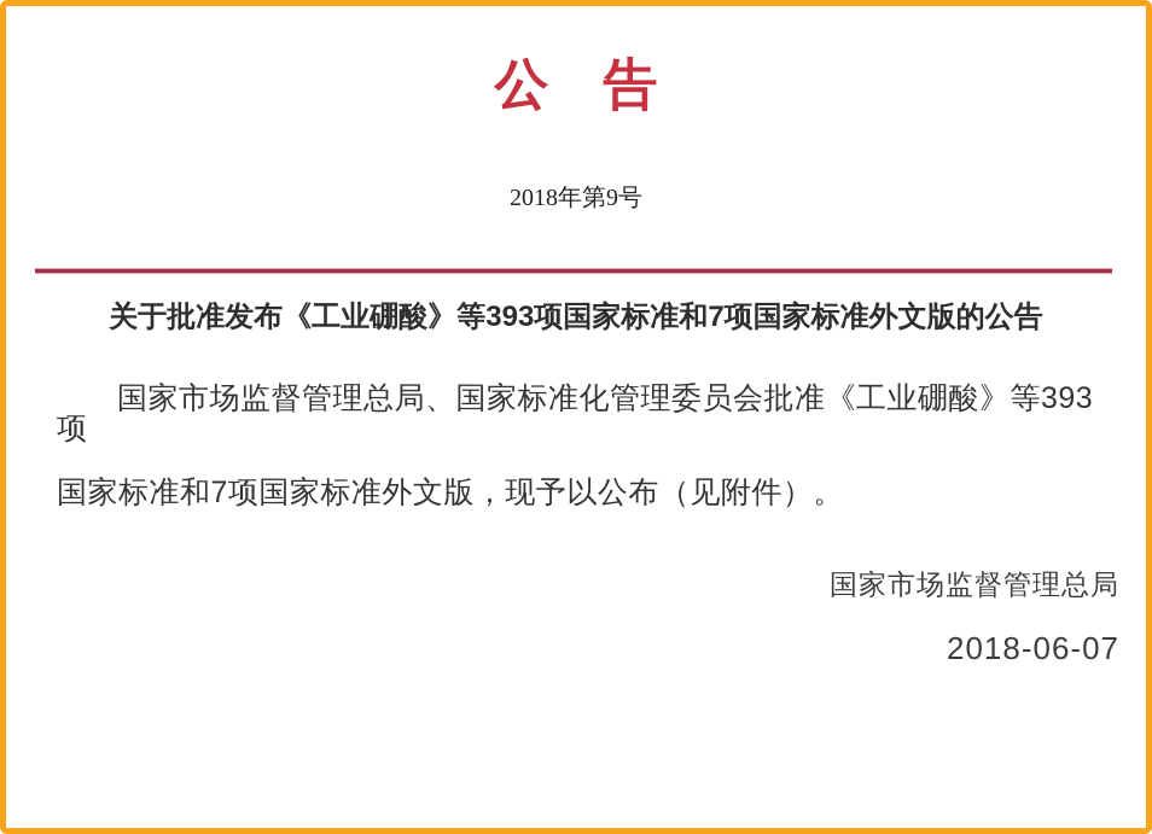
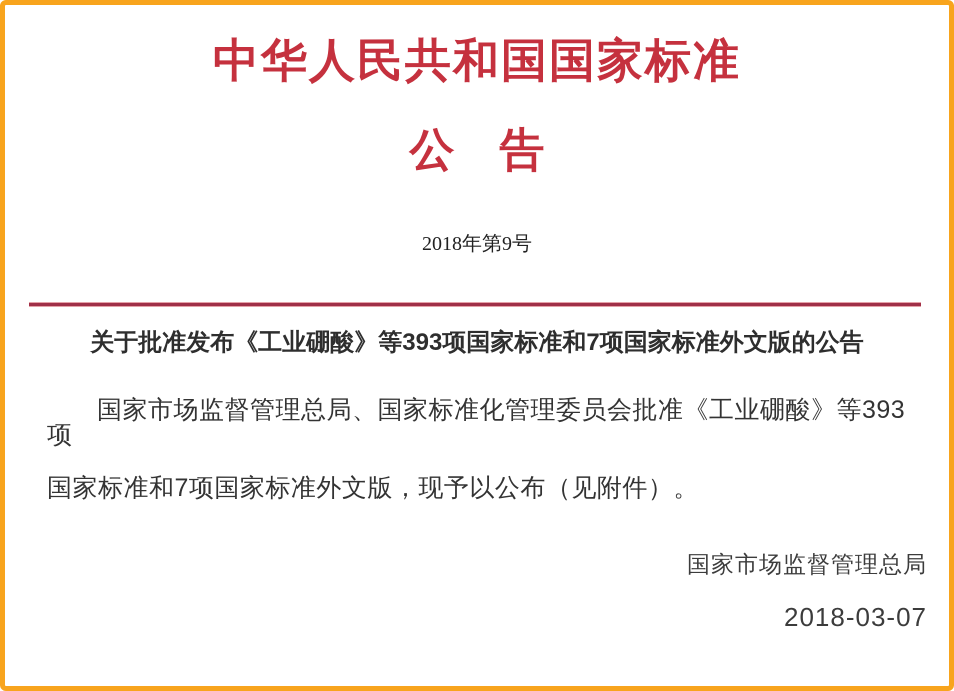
+ 中华人民共和国国家标准
  公 告
  2018年第9号
  关于批准发布《工业硼酸》等393项国家标准和7项国家标准外文版的公告
  国家市场监督管理总局、国家标准化管理委员会批准《工业硼酸》等393项
  国家标准和7项国家标准外文版，现予以公布（见附件）。
  国家市场监督管理总局
- 2018-06-07
+ 2018-03-07
